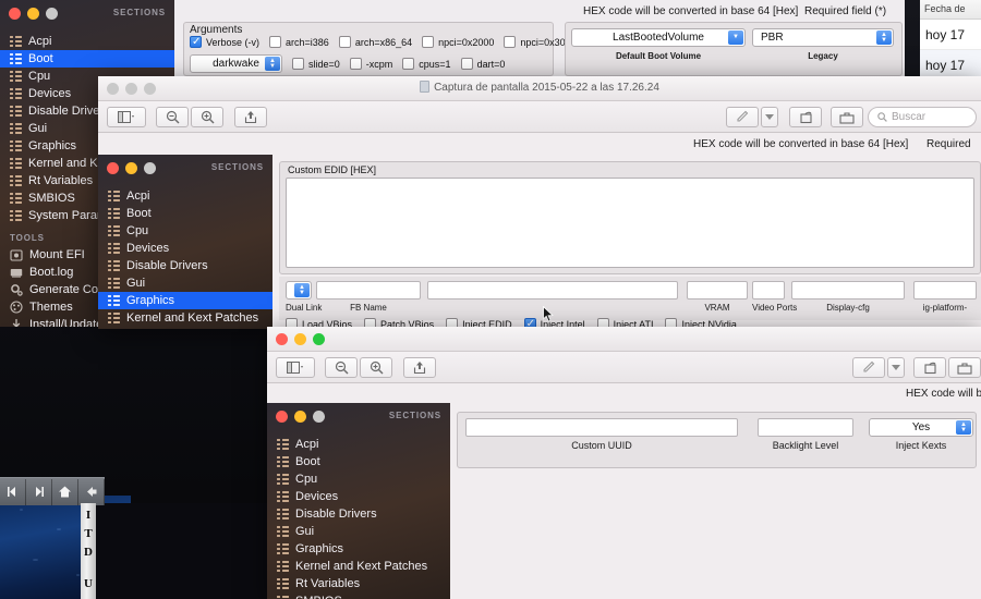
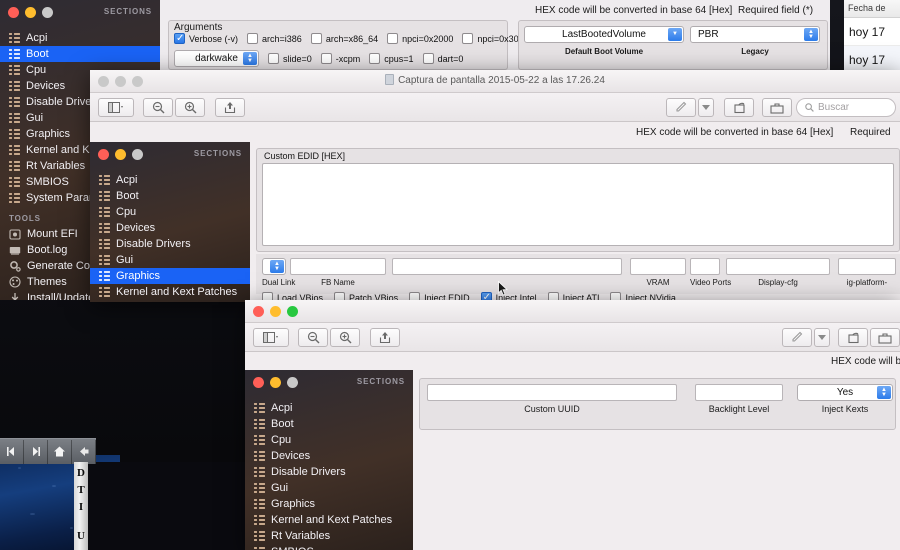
- I
+ D
  T
- D
+ I
  U
  SECTIONS
  Acpi
  Boot
  Cpu
  Devices
  Disable Drive
  Gui
  Graphics
  Kernel and K
  Rt Variables
  SMBIOS
  System Para
  TOOLS
  Mount EFI
  Boot.log
  Generate Co
  Themes
  Install/Updat
  HEX code will be converted in base 64 [Hex]
  Required field (*)
  Arguments
  Verbose (-v)
  arch=i386
  arch=x86_64
  npci=0x2000
  npci=0x30
  darkwake
  slide=0
  -xcpm
  cpus=1
  dart=0
  LastBootedVolume
  Default Boot Volume
  PBR
  Legacy
  Fecha de
  hoy 17
  hoy 17
  Captura de pantalla 2015-05-22 a las 17.26.24
  Buscar
  HEX code will be converted in base 64 [Hex]
  Required
  SECTIONS
  Acpi
  Boot
  Cpu
  Devices
  Disable Drivers
  Gui
  Graphics
  Kernel and Kext Patches
  Custom EDID [HEX]
  Load VBios
  Patch VBios
  Inject EDID
  Inject Intel
  Inject ATI
  Inject NVidia
  Dual Li
  FB Name
  VRAM
  Video Por
  Display-cfg
  ig-platform-
  HEX code will b
  SECTIONS
  Acpi
  Boot
  Cpu
  Devices
  Disable Drivers
  Gui
  Graphics
  Kernel and Kext Patches
  Rt Variables
  Custom UUID
  Backlight Level
  Yes
  Inject Kexts
